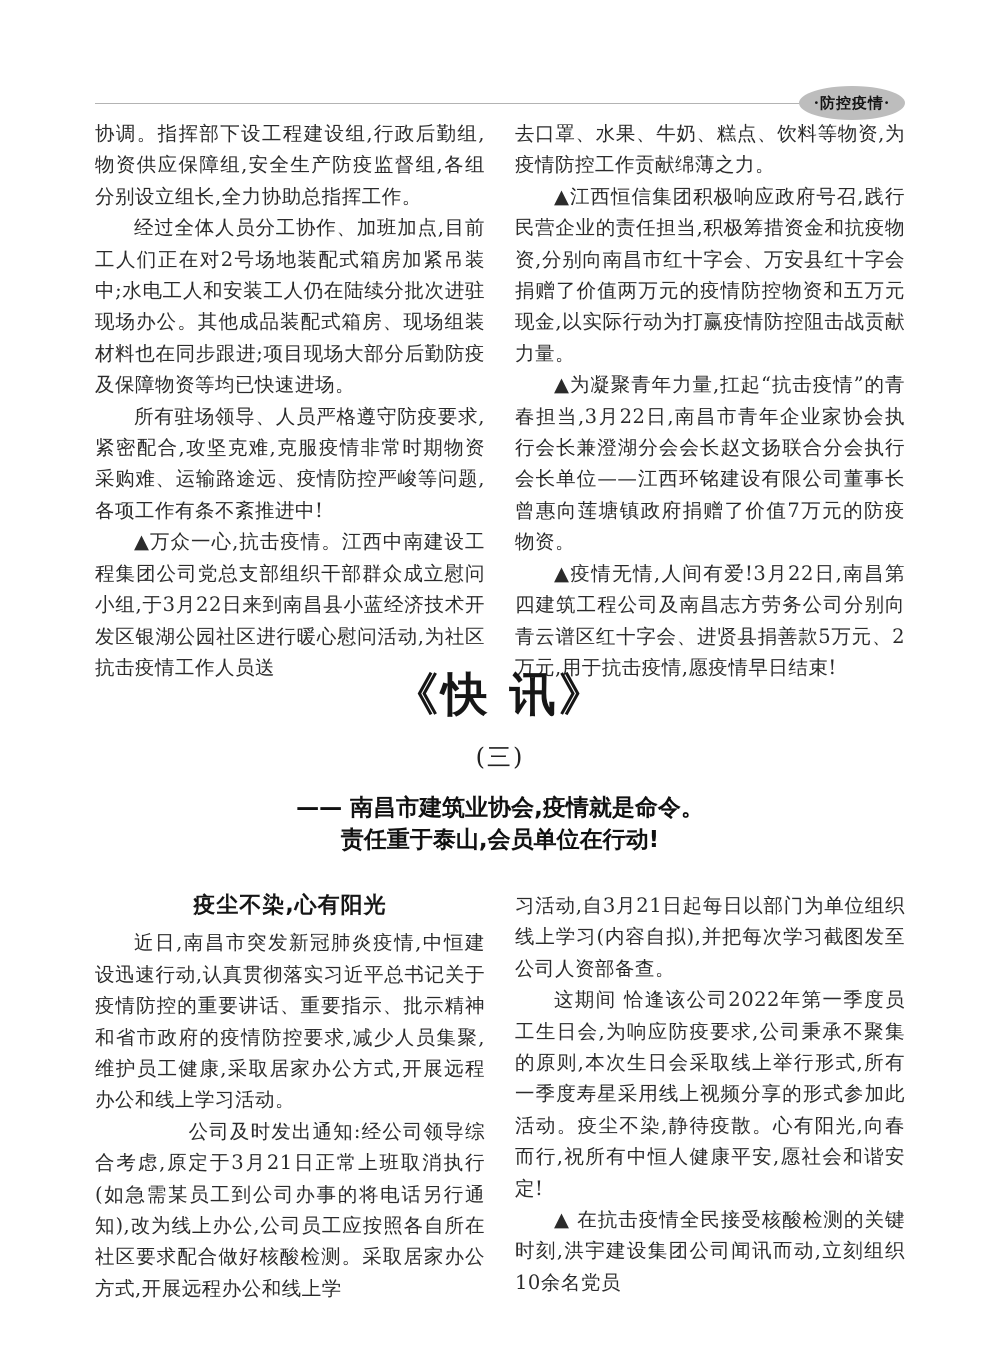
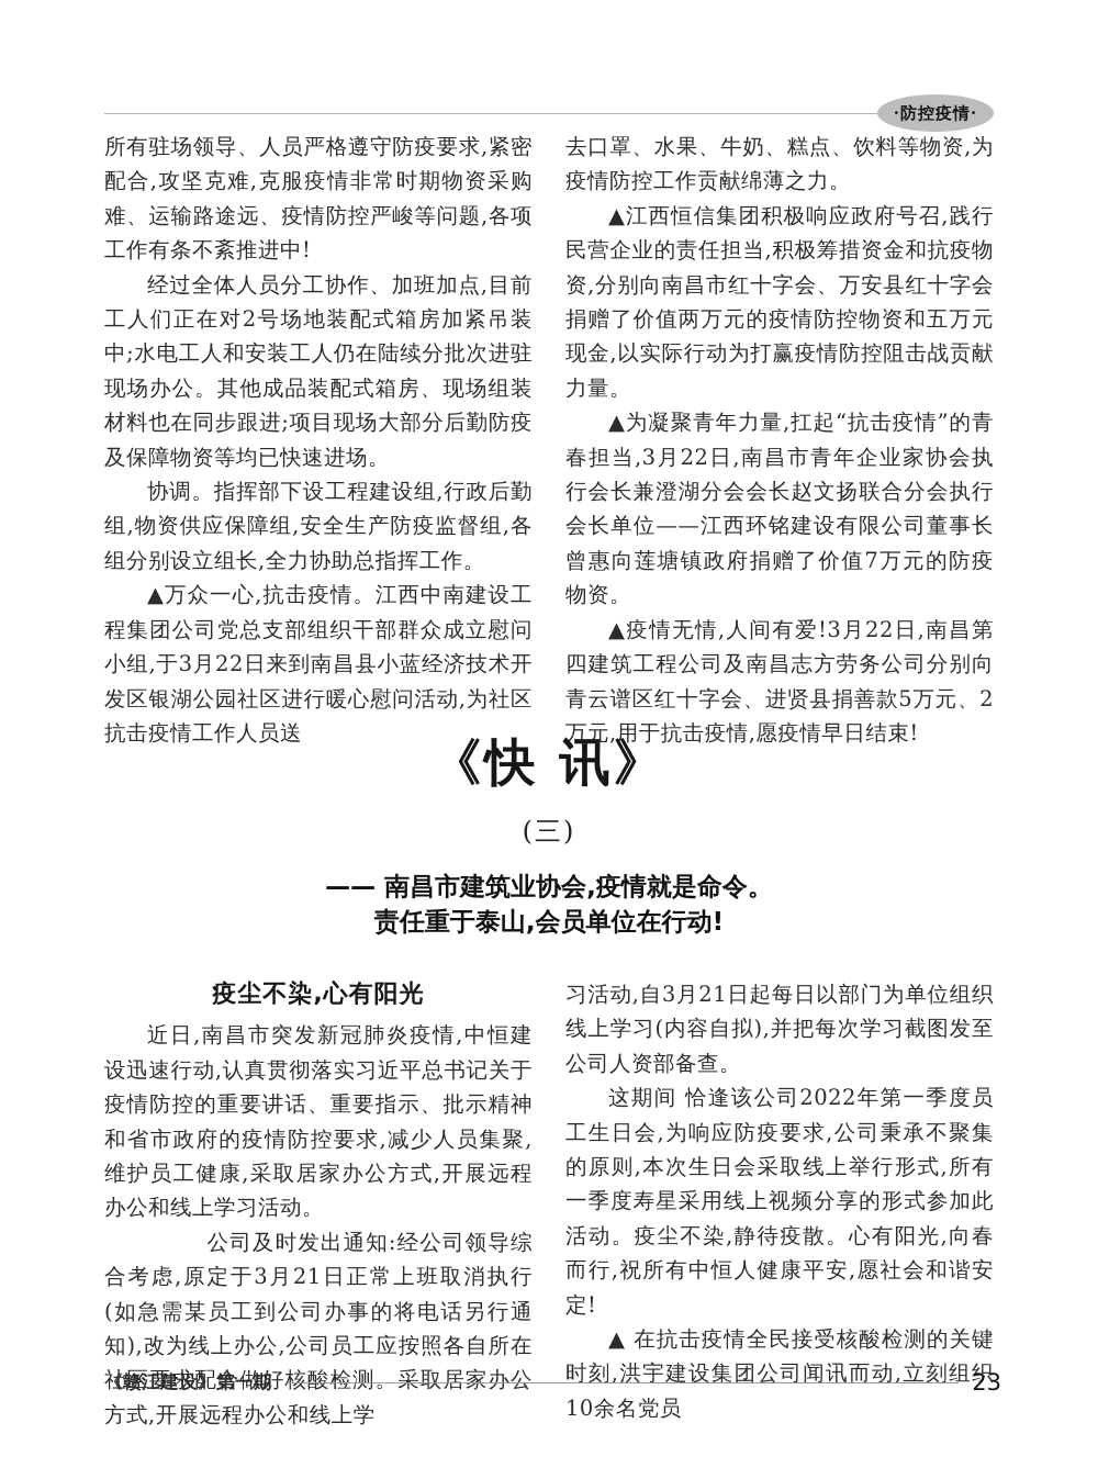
  ·防控疫情·
- 协调。指挥部下设工程建设组,行政后勤组,物资供应保障组,安全生产防疫监督组,各组分别设立组长,全力协助总指挥工作。
+ 所有驻场领导、人员严格遵守防疫要求,紧密配合,攻坚克难,克服疫情非常时期物资采购难、运输路途远、疫情防控严峻等问题,各项工作有条不紊推进中!
  经过全体人员分工协作、加班加点,目前工人们正在对2号场地装配式箱房加紧吊装中;水电工人和安装工人仍在陆续分批次进驻现场办公。其他成品装配式箱房、现场组装材料也在同步跟进;项目现场大部分后勤防疫及保障物资等均已快速进场。
- 所有驻场领导、人员严格遵守防疫要求,紧密配合,攻坚克难,克服疫情非常时期物资采购难、运输路途远、疫情防控严峻等问题,各项工作有条不紊推进中!
+ 协调。指挥部下设工程建设组,行政后勤组,物资供应保障组,安全生产防疫监督组,各组分别设立组长,全力协助总指挥工作。
  ▲万众一心,抗击疫情。江西中南建设工程集团公司党总支部组织干部群众成立慰问小组,于3月22日来到南昌县小蓝经济技术开发区银湖公园社区进行暖心慰问活动,为社区抗击疫情工作人员送
  去口罩、水果、牛奶、糕点、饮料等物资,为疫情防控工作贡献绵薄之力。
  ▲江西恒信集团积极响应政府号召,践行民营企业的责任担当,积极筹措资金和抗疫物资,分别向南昌市红十字会、万安县红十字会捐赠了价值两万元的疫情防控物资和五万元现金,以实际行动为打赢疫情防控阻击战贡献力量。
  ▲为凝聚青年力量,扛起“抗击疫情”的青春担当,3月22日,南昌市青年企业家协会执行会长兼澄湖分会会长赵文扬联合分会执行会长单位——江西环铭建设有限公司董事长曾惠向莲塘镇政府捐赠了价值7万元的防疫物资。
  ▲疫情无情,人间有爱!3月22日,南昌第四建筑工程公司及南昌志方劳务公司分别向青云谱区红十字会、进贤县捐善款5万元、2万元,用于抗击疫情,愿疫情早日结束!
  《快 讯》
  (三)
  —— 南昌市建筑业协会,疫情就是命令。
  责任重于泰山,会员单位在行动!
  疫尘不染,心有阳光
  近日,南昌市突发新冠肺炎疫情,中恒建设迅速行动,认真贯彻落实习近平总书记关于疫情防控的重要讲话、重要指示、批示精神和省市政府的疫情防控要求,减少人员集聚,维护员工健康,采取居家办公方式,开展远程办公和线上学习活动。
  公司及时发出通知:经公司领导综合考虑,原定于3月21日正常上班取消执行(如急需某员工到公司办事的将电话另行通知),改为线上办公,公司员工应按照各自所在社区要求配合做好核酸检测。采取居家办公方式,开展远程办公和线上学
  习活动,自3月21日起每日以部门为单位组织线上学习(内容自拟),并把每次学习截图发至公司人资部备查。
  这期间 恰逢该公司2022年第一季度员工生日会,为响应防疫要求,公司秉承不聚集的原则,本次生日会采取线上举行形式,所有一季度寿星采用线上视频分享的形式参加此活动。疫尘不染,静待疫散。心有阳光,向春而行,祝所有中恒人健康平安,愿社会和谐安定!
  ▲ 在抗击疫情全民接受核酸检测的关键时刻,洪宇建设集团公司闻讯而动,立刻组织10余名党员
+ 《赣江建设》第一期
+ 23
